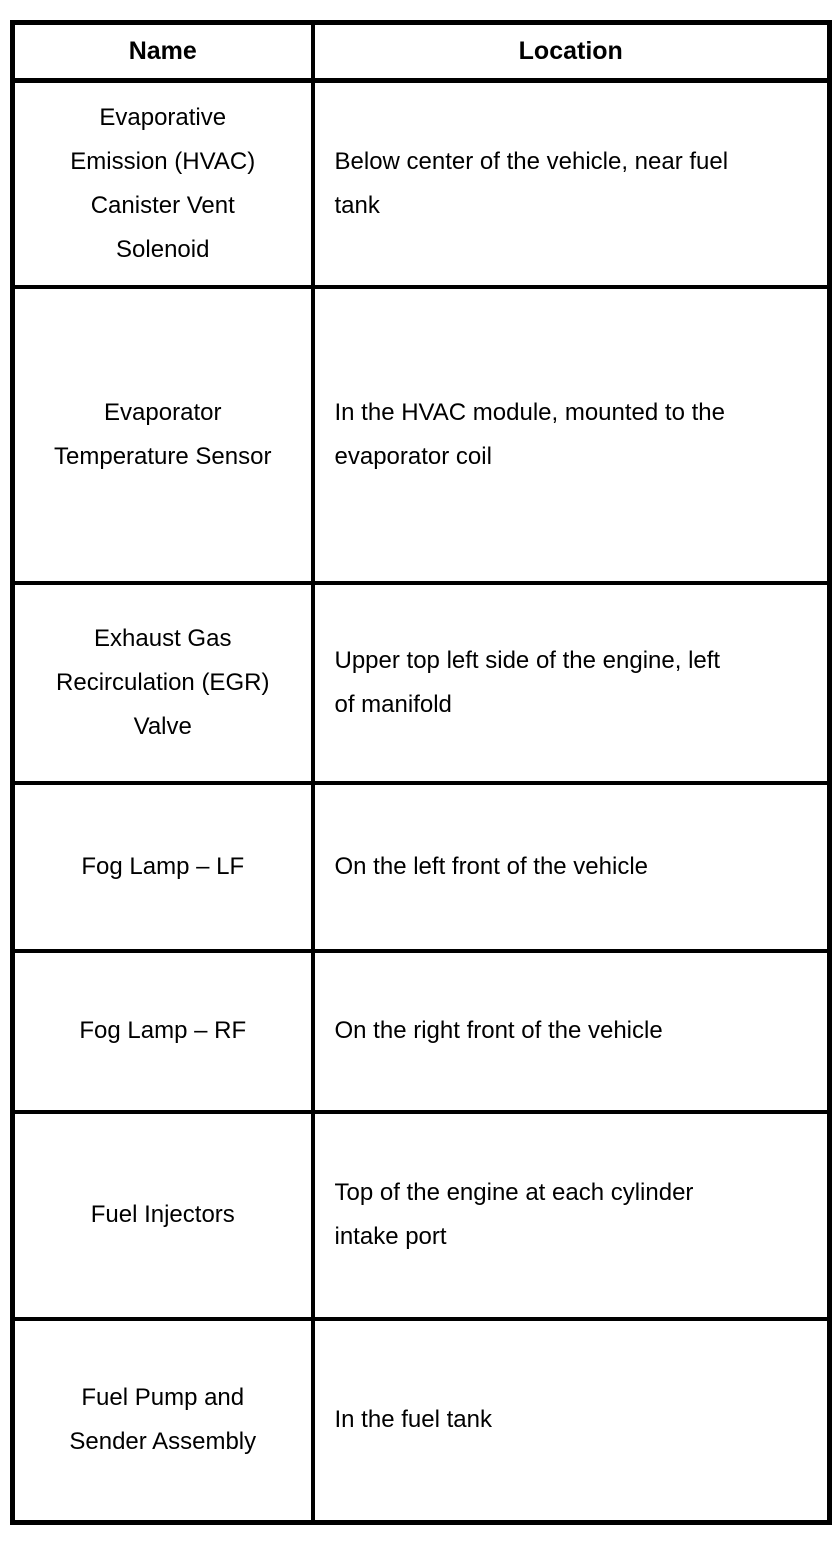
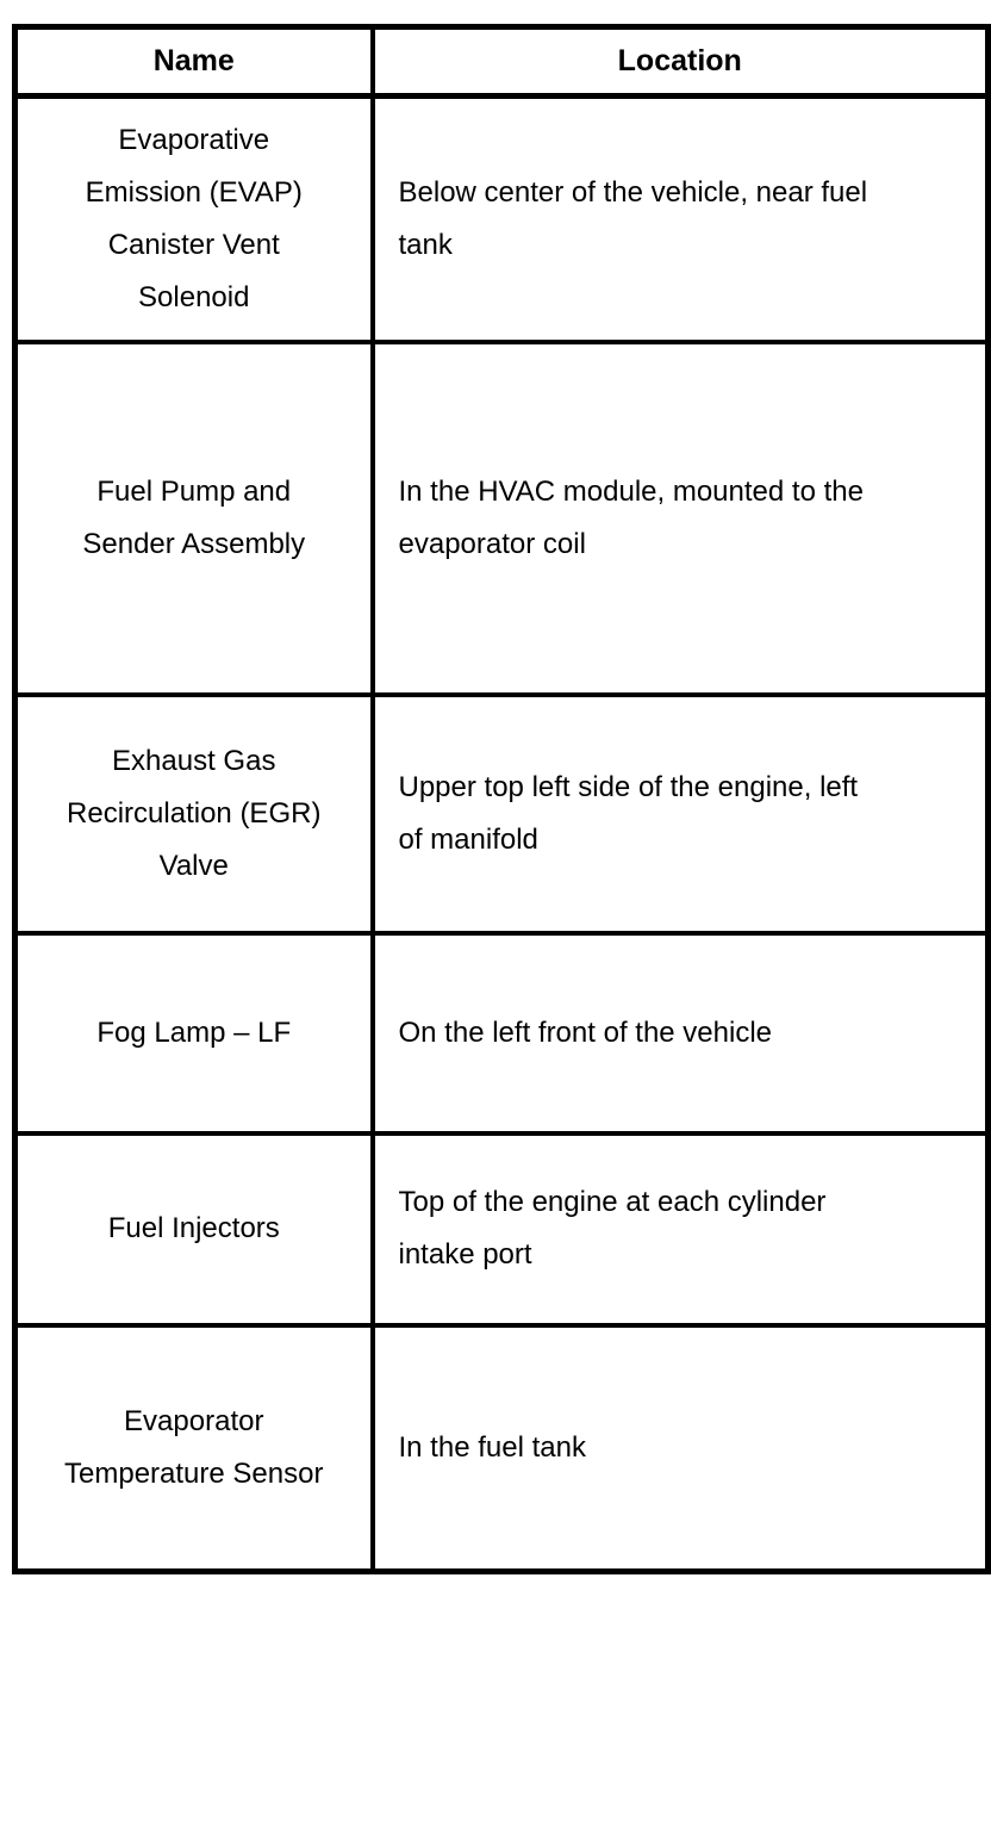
  Name	Location
- Evaporative Emission (HVAC) Canister Vent Solenoid	Below center of the vehicle, near fuel tank
+ Evaporative Emission (EVAP) Canister Vent Solenoid	Below center of the vehicle, near fuel tank
- Evaporator Temperature Sensor	In the HVAC module, mounted to the evaporator coil
+ Fuel Pump and Sender Assembly	In the HVAC module, mounted to the evaporator coil
  Exhaust Gas Recirculation (EGR) Valve	Upper top left side of the engine, left of manifold
  Fog Lamp – LF	On the left front of the vehicle
- Fog Lamp – RF	On the right front of the vehicle
  Fuel Injectors	Top of the engine at each cylinder intake port
- Fuel Pump and Sender Assembly	In the fuel tank
+ Evaporator Temperature Sensor	In the fuel tank
